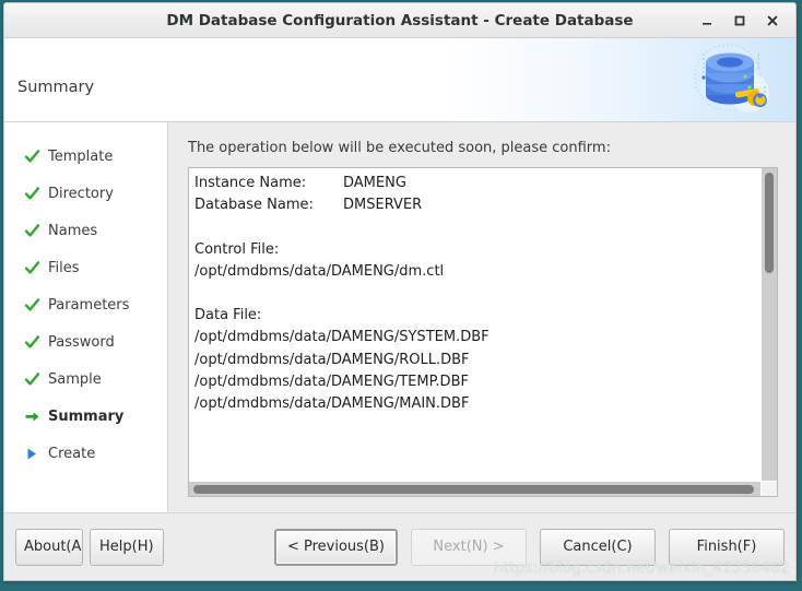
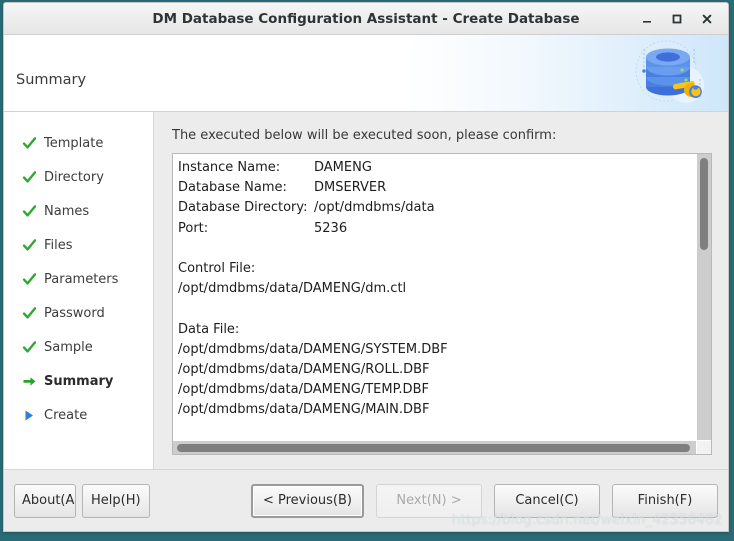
  DM Database Configuration Assistant - Create Database
  Summary
  Template
  Directory
  Names
  Files
  Parameters
  Password
  Sample
  Summary
  Create
- The operation below will be executed soon, please confirm:
+ The executed below will be executed soon, please confirm:
  Instance Name:
  DAMENG
  Database Name:
  DMSERVER
+ Database Directory:
+ /opt/dmdbms/data
+ Port:
+ 5236
  Control File:
  /opt/dmdbms/data/DAMENG/dm.ctl
  Data File:
  /opt/dmdbms/data/DAMENG/SYSTEM.DBF
  /opt/dmdbms/data/DAMENG/ROLL.DBF
  /opt/dmdbms/data/DAMENG/TEMP.DBF
  /opt/dmdbms/data/DAMENG/MAIN.DBF
  About(A
  Help(H)
  < Previous(B)
  Next(N) >
  Cancel(C)
  Finish(F)
  https://blog.csdn.net/weixin_42356462
